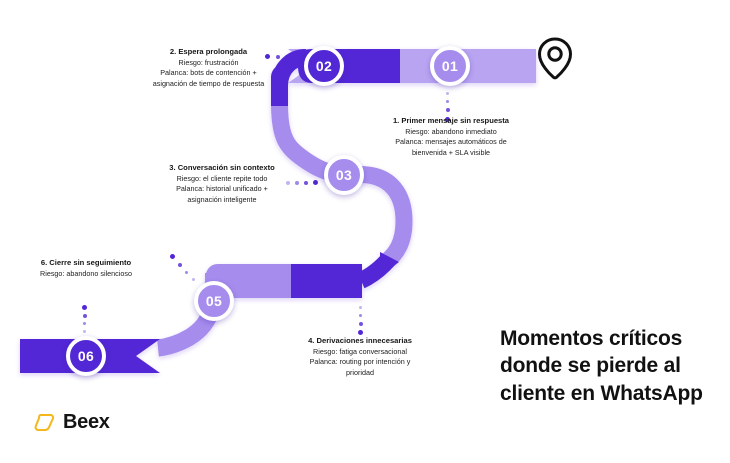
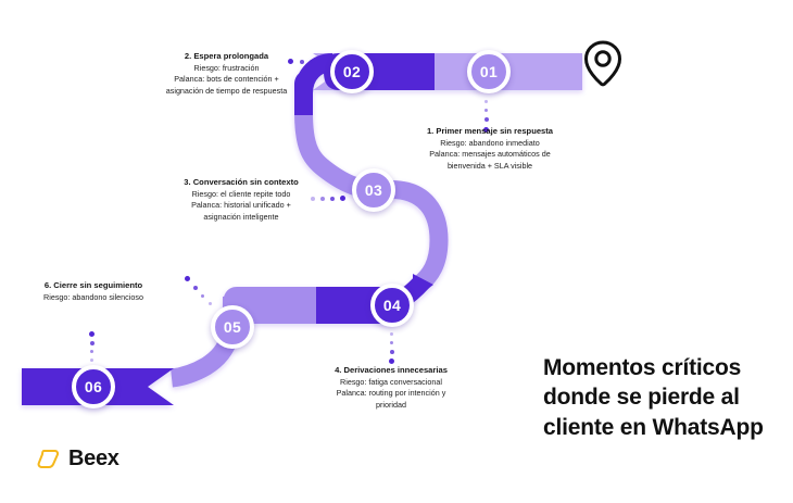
  01
  02
  03
+ 04
  05
  06
  1. Primer mensaje sin respuesta
  Riesgo: abandono inmediato
  Palanca: mensajes automáticos de bienvenida + SLA visible
  2. Espera prolongada
  Riesgo: frustración
  Palanca: bots de contención + asignación de tiempo de respuesta
  3. Conversación sin contexto
  Riesgo: el cliente repite todo
  Palanca: historial unificado + asignación inteligente
  4. Derivaciones innecesarias
  Riesgo: fatiga conversacional
  Palanca: routing por intención y prioridad
  6. Cierre sin seguimiento
  Riesgo: abandono silencioso
  Momentos críticos donde se pierde al cliente en WhatsApp
  Beex
